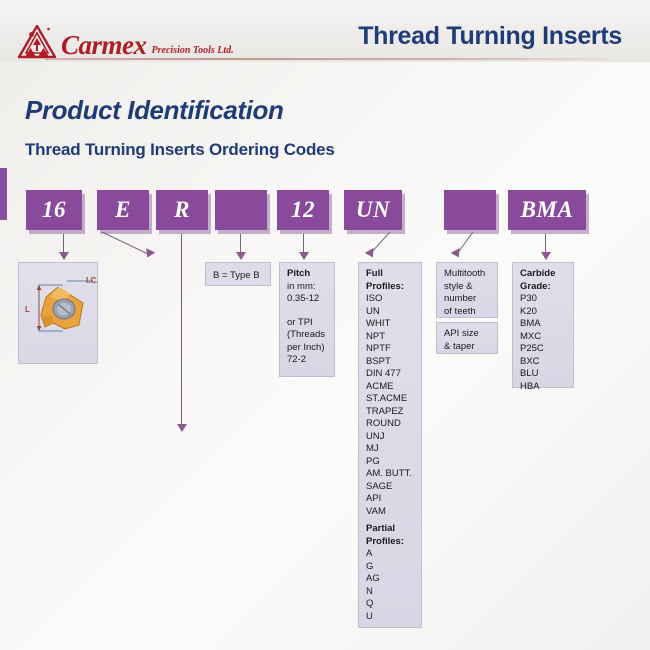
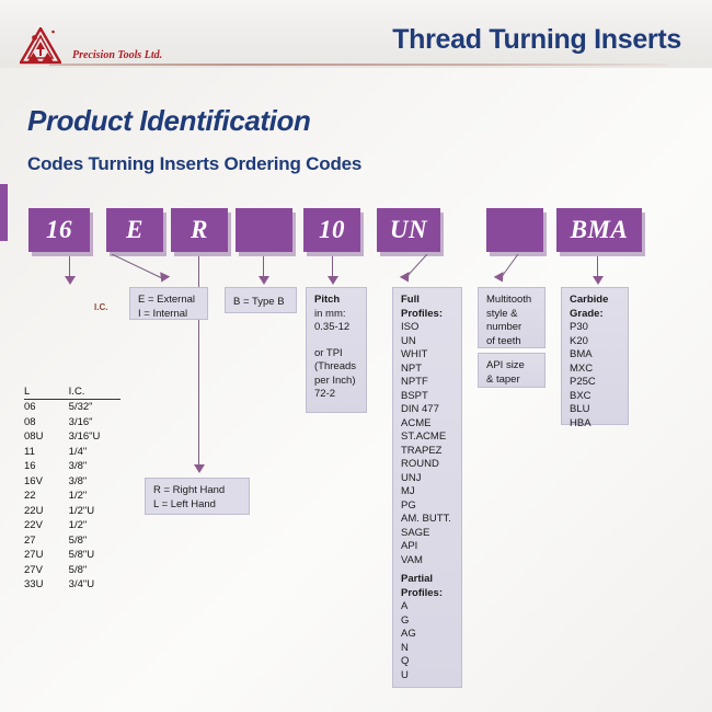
- Carmex
  Precision Tools Ltd.
  Thread Turning Inserts
  Product Identification
- Thread Turning Inserts Ordering Codes
+ Codes Turning Inserts Ordering Codes
  16
  E
  R
- 12
+ 10
  UN
  BMA
- L
  I.C.
+ L	I.C.
+ 06	5/32"
+ 08	3/16"
+ 08U	3/16"U
+ 11	1/4"
+ 16	3/8"
+ 16V	3/8"
+ 22	1/2"
+ 22U	1/2"U
+ 22V	1/2"
+ 27	5/8"
+ 27U	5/8"U
+ 27V	5/8"
+ 33U	3/4"U
+ E = External
+ I = Internal
+ R = Right Hand
+ L = Left Hand
  B = Type B
  Pitch
  in mm:
  0.35-12
  or TPI
  (Threads
  per Inch)
  72-2
  Full
  Profiles:
  ISO
  UN
  WHIT
  NPT
  NPTF
  BSPT
  DIN 477
  ACME
  ST.ACME
  TRAPEZ
  ROUND
  UNJ
  MJ
  PG
  AM. BUTT.
  SAGE
  API
  VAM
  Partial
  Profiles:
  A
  G
  AG
  N
  Q
  U
  Multitooth
  style &
  number
  of teeth
  API size
  & taper
  Carbide
  Grade:
  P30
  K20
  BMA
  MXC
  P25C
  BXC
  BLU
  HBA
